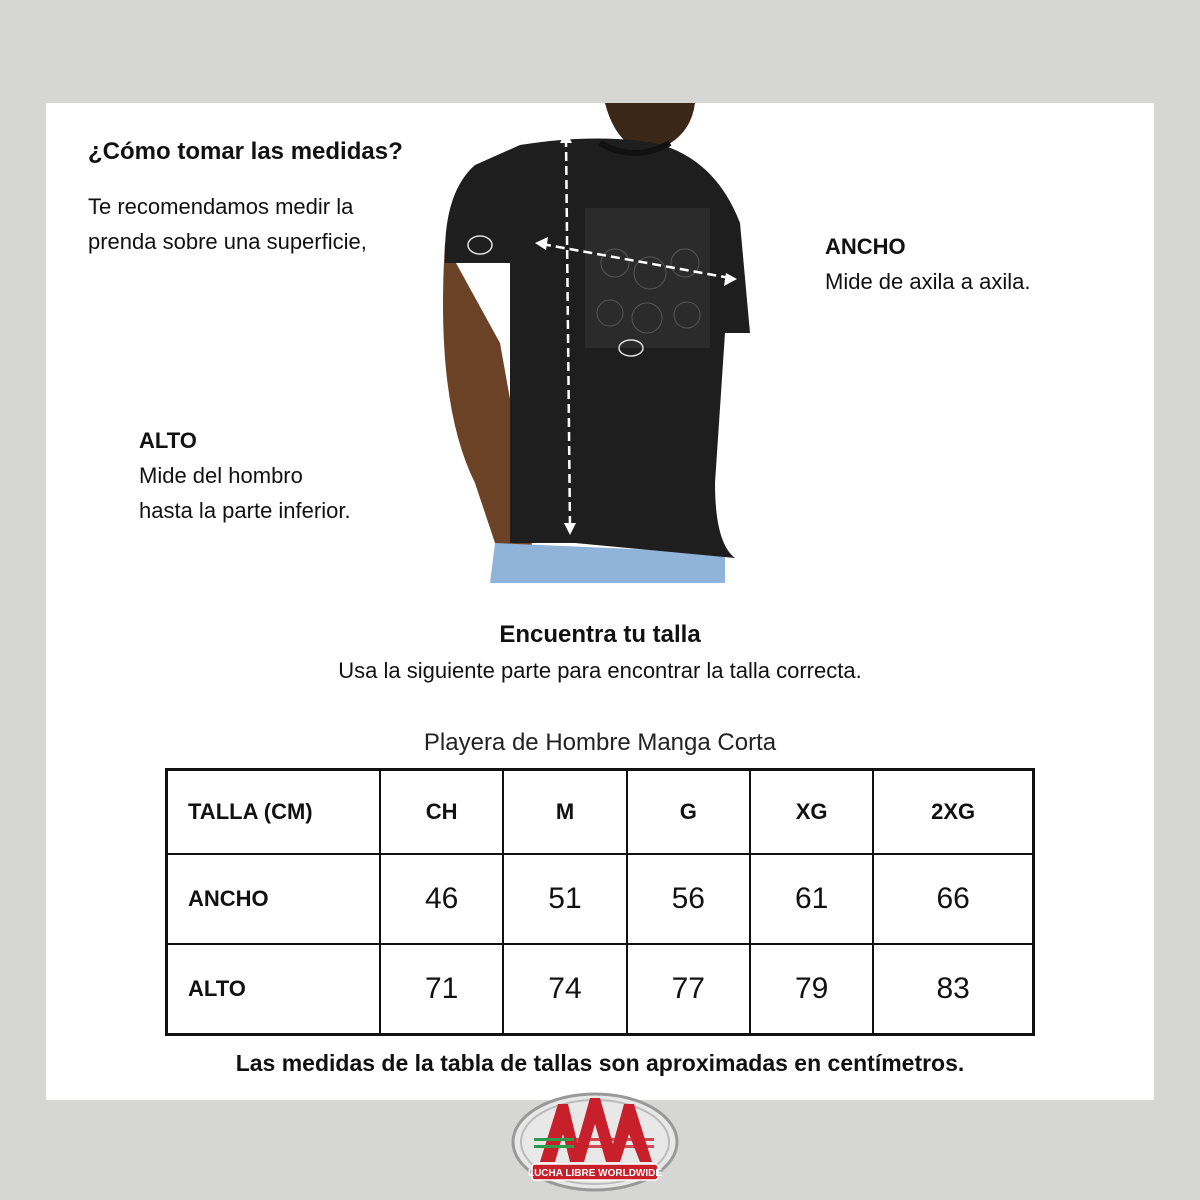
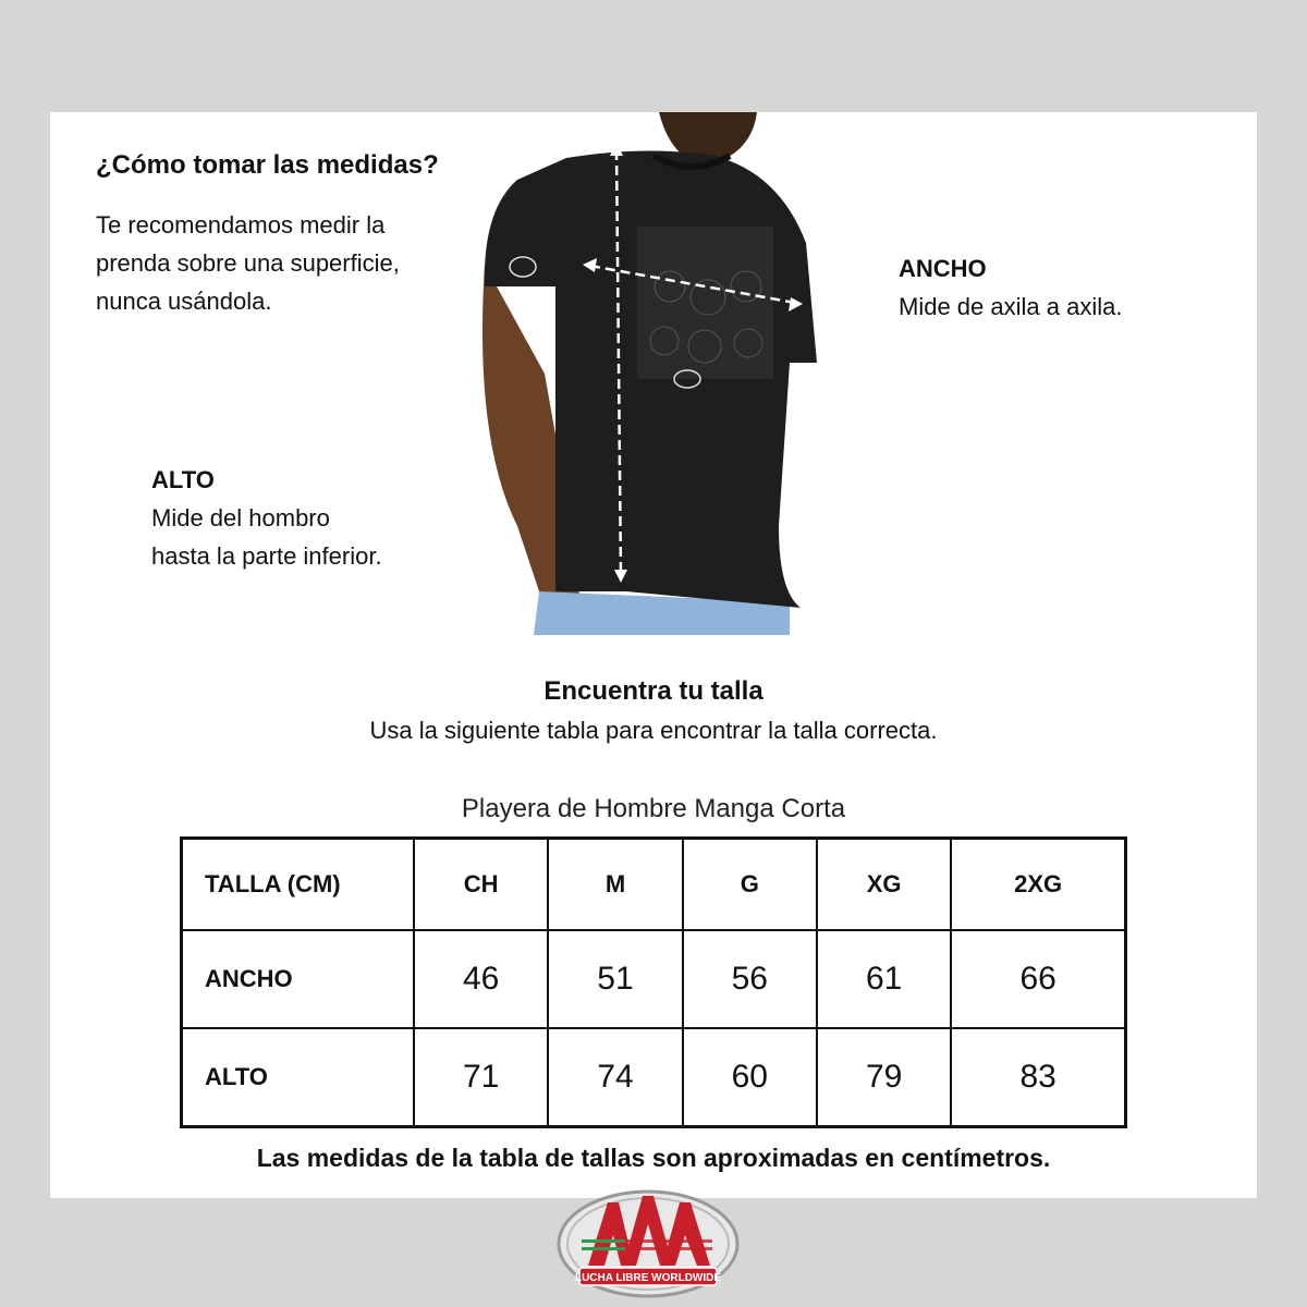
  ¿Cómo tomar las medidas?
  Te recomendamos medir la
  prenda sobre una superficie,
+ nunca usándola.
  ANCHO
  Mide de axila a axila.
  ALTO
  Mide del hombro
  hasta la parte inferior.
  Encuentra tu talla
- Usa la siguiente parte para encontrar la talla correcta.
+ Usa la siguiente tabla para encontrar la talla correcta.
  Playera de Hombre Manga Corta
  TALLA (CM)	CH	M	G	XG	2XG
  ANCHO	46	51	56	61	66
- ALTO	71	74	77	79	83
+ ALTO	71	74	60	79	83
  Las medidas de la tabla de tallas son aproximadas en centímetros.
  LUCHA LIBRE WORLDWIDE
